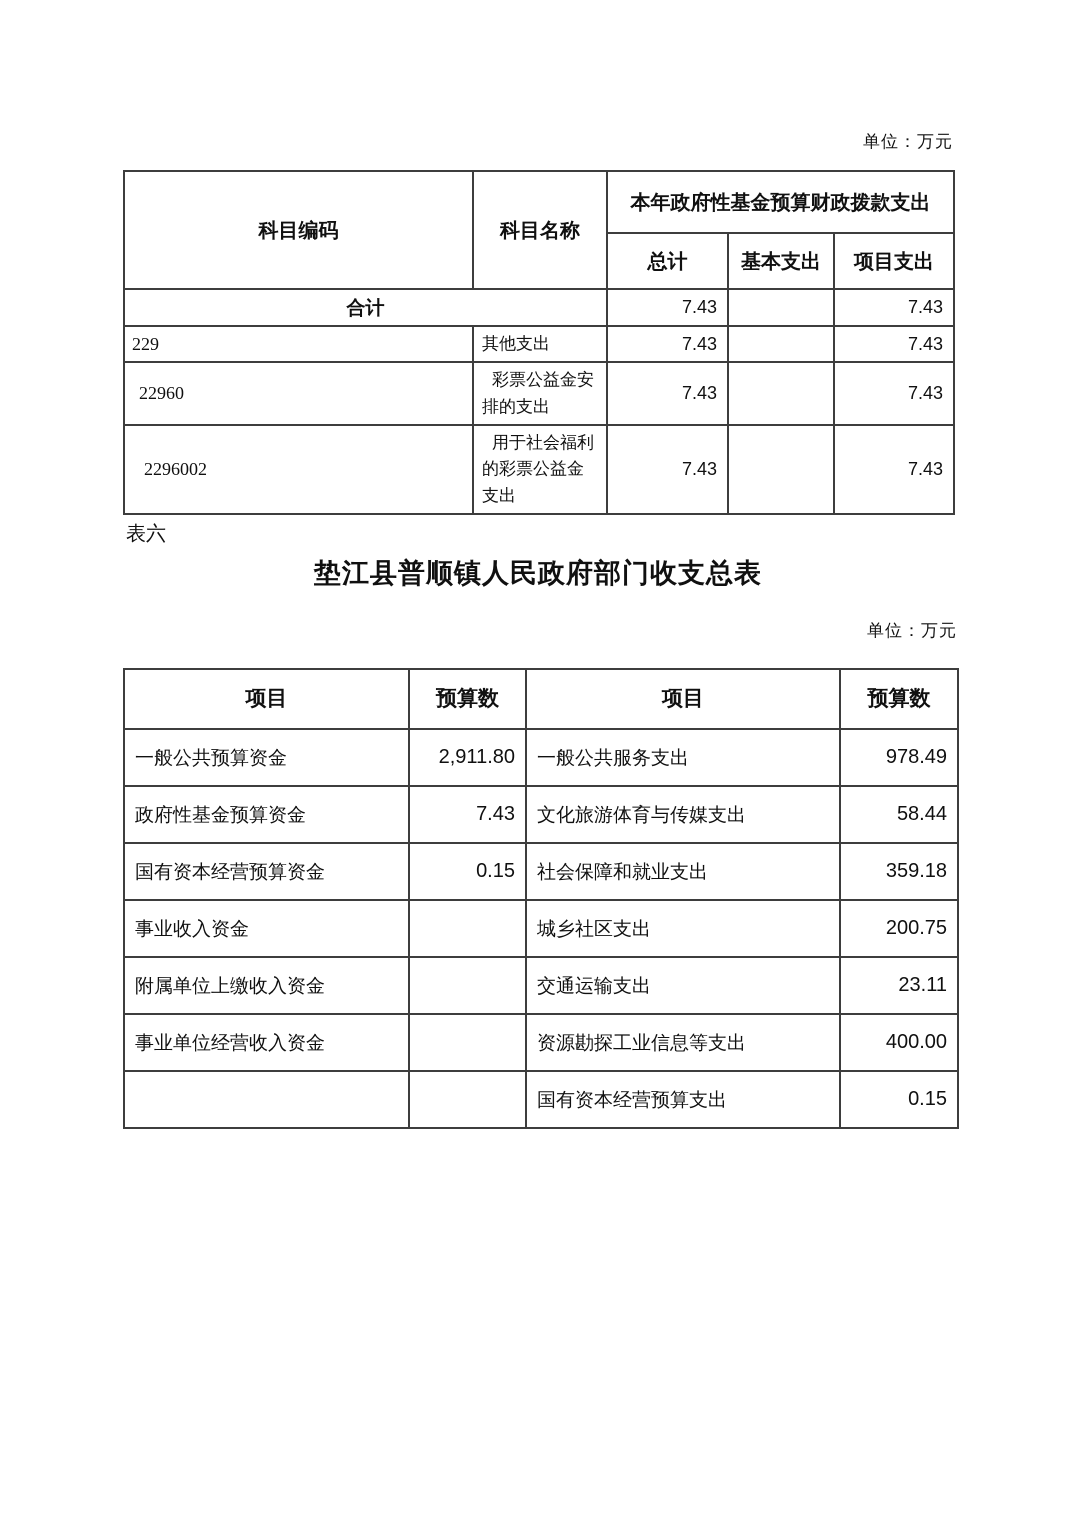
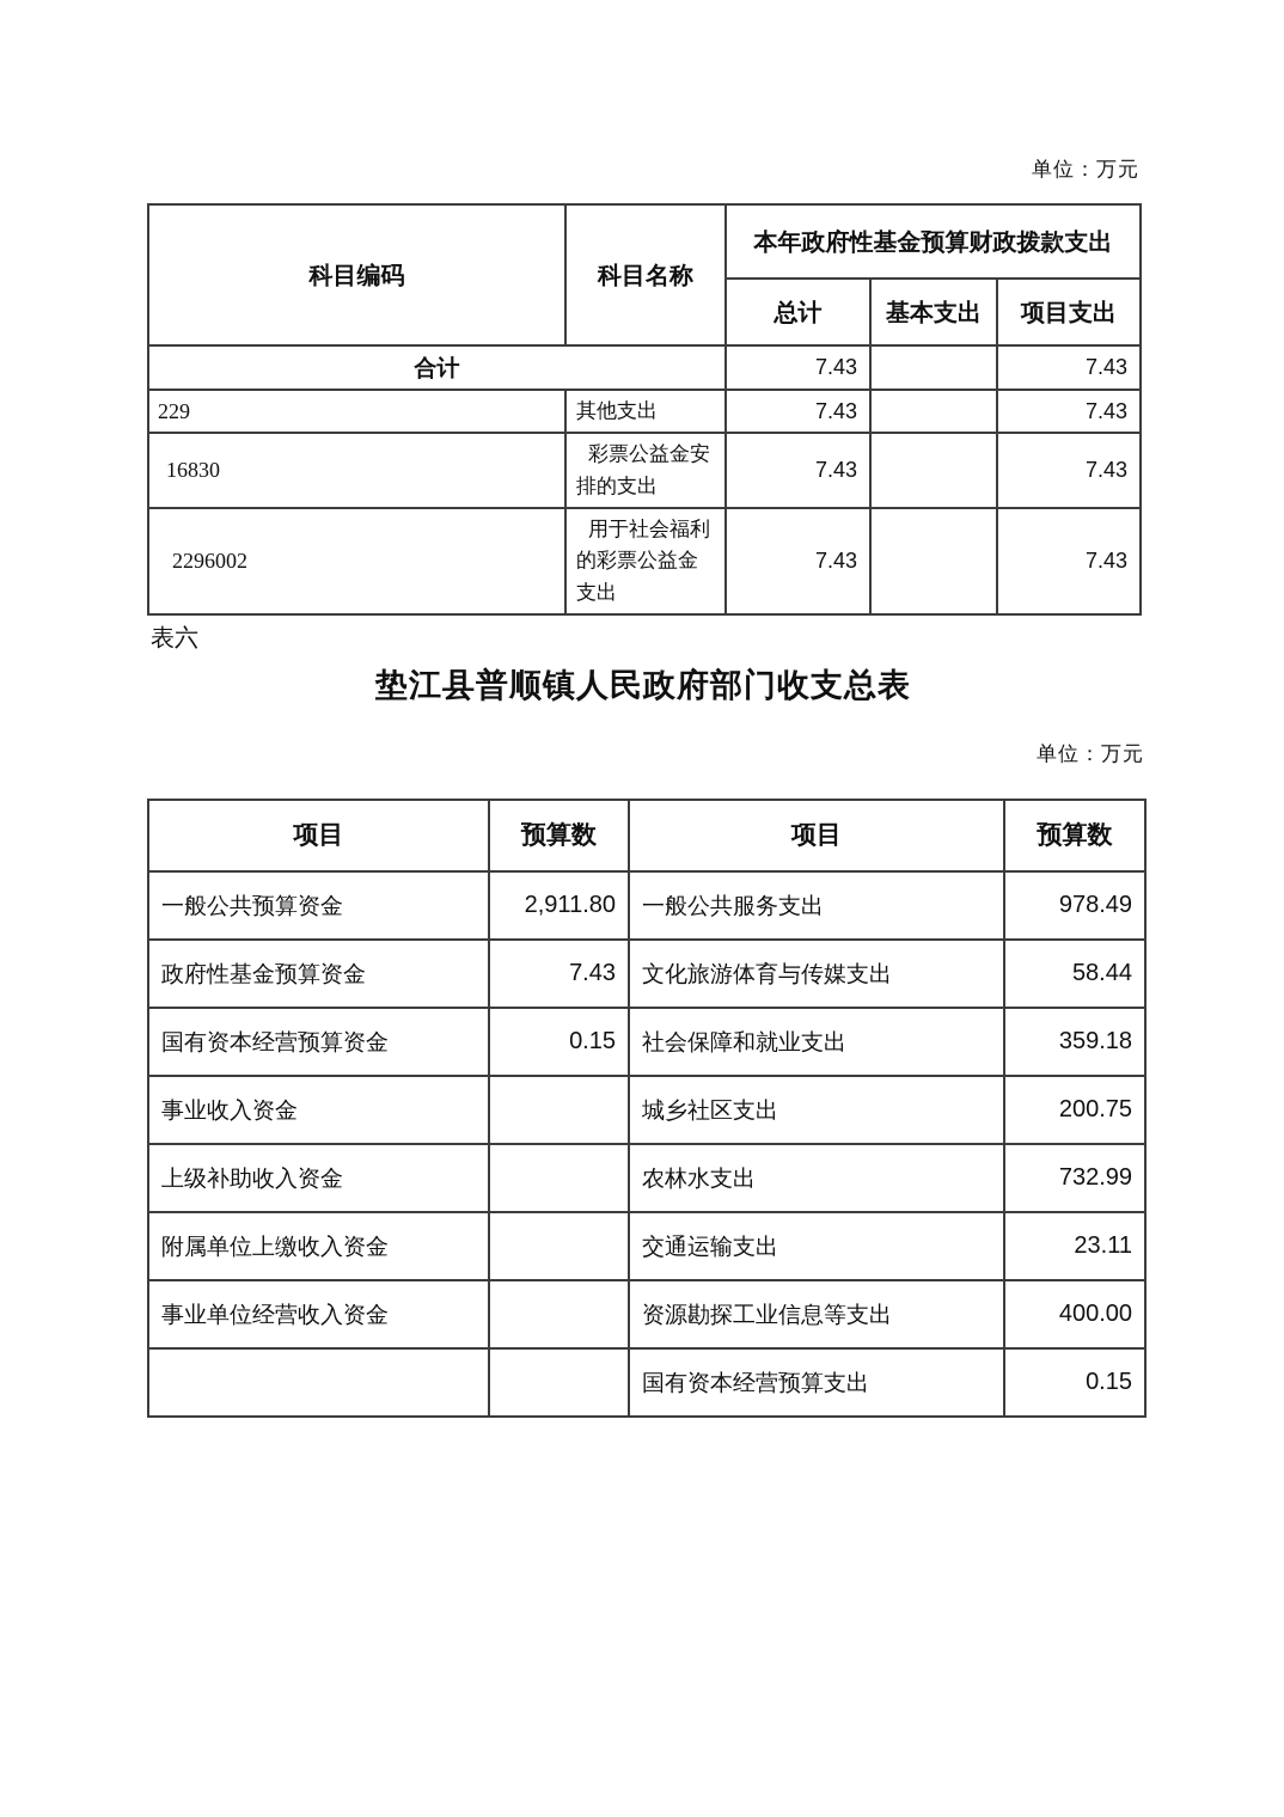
  单位：万元
  科目编码	科目名称	本年政府性基金预算财政拨款支出
  总计	基本支出	项目支出
  合计	7.43		7.43
  229	其他支出	7.43		7.43
- 22960	彩票公益金安排的支出	7.43		7.43
+ 16830	彩票公益金安排的支出	7.43		7.43
  2296002	用于社会福利的彩票公益金支出	7.43		7.43
  表六
  垫江县普顺镇人民政府部门收支总表
  单位：万元
  项目	预算数	项目	预算数
  一般公共预算资金	2,911.80	一般公共服务支出	978.49
  政府性基金预算资金	7.43	文化旅游体育与传媒支出	58.44
  国有资本经营预算资金	0.15	社会保障和就业支出	359.18
  事业收入资金		城乡社区支出	200.75
+ 上级补助收入资金		农林水支出	732.99
  附属单位上缴收入资金		交通运输支出	23.11
  事业单位经营收入资金		资源勘探工业信息等支出	400.00
  		国有资本经营预算支出	0.15
